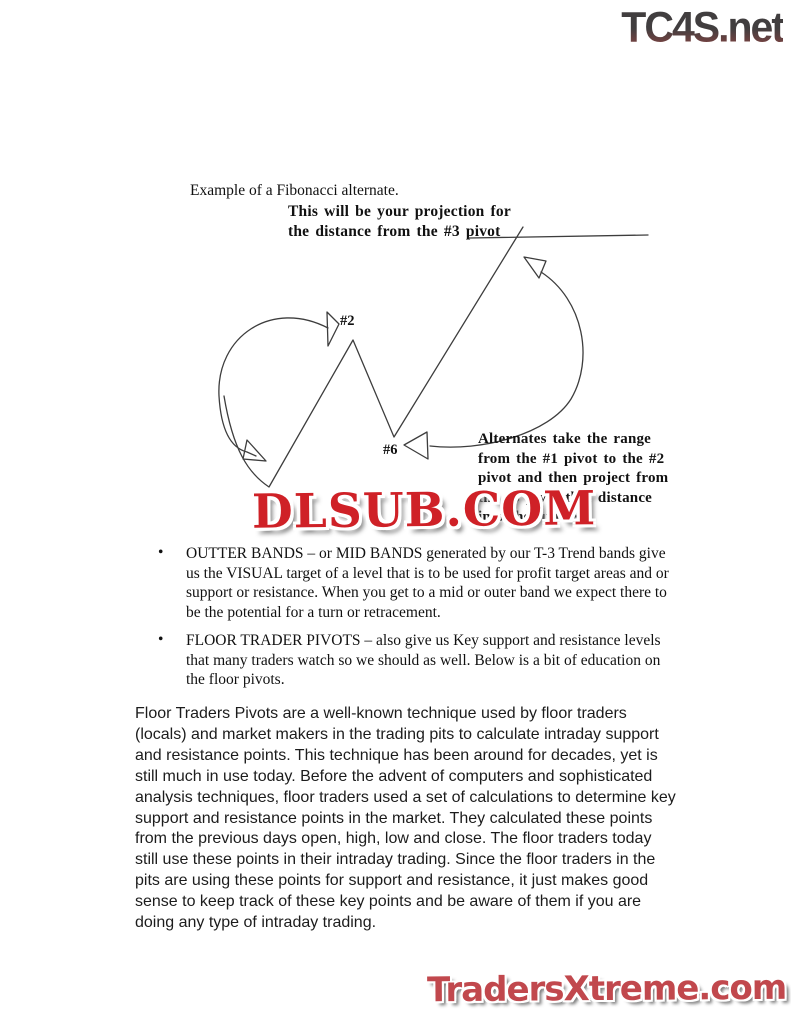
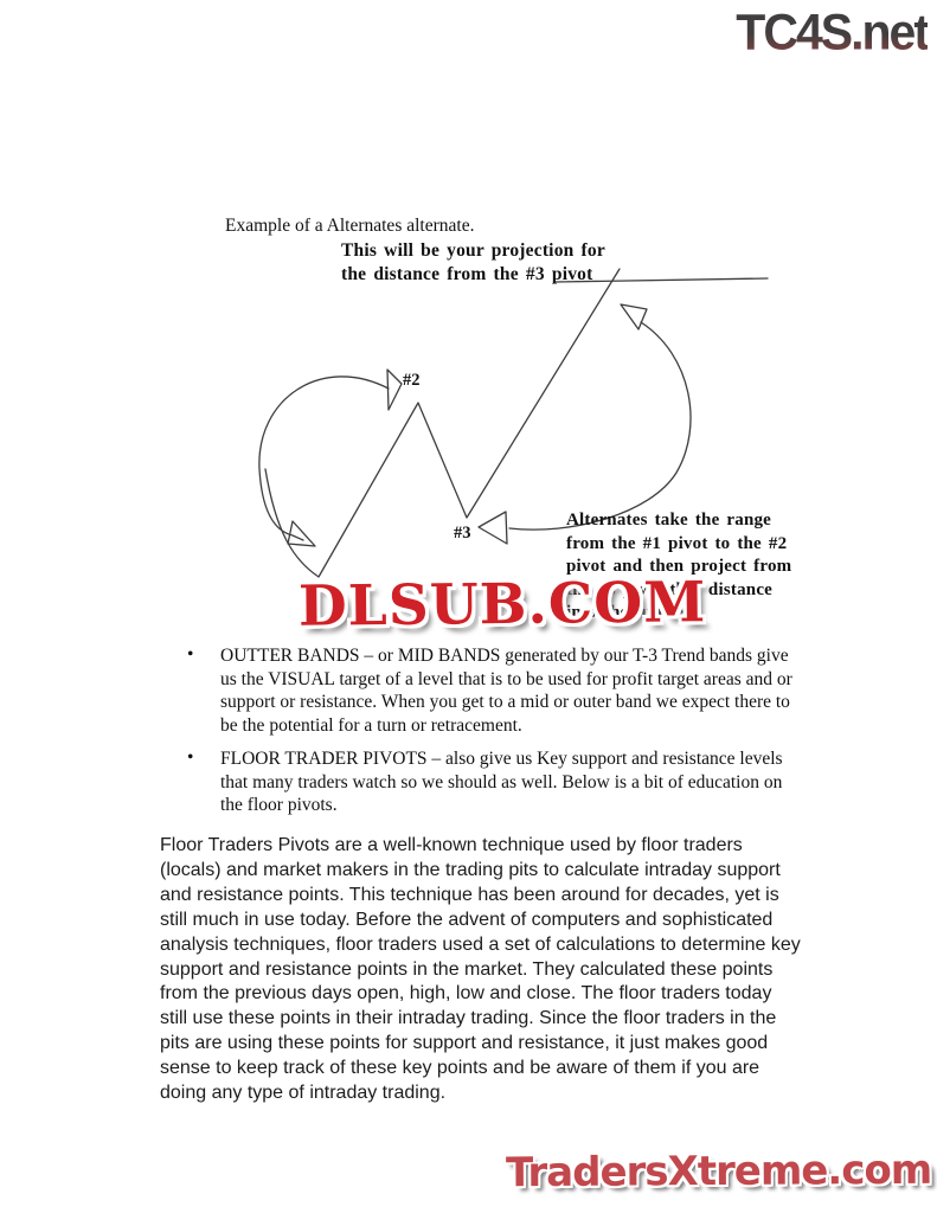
  TC4S.net
- Example of a Fibonacci alternate.
+ Example of a Alternates alternate.
  This will be your projection for
  the distance from the #3 pivot
  #2
- #6
+ #3
  Alternates take the range
  from the #1 pivot to the #2
  pivot and then project from
  the #3 pivot that distance
  into the future.
  DLSUB.COM
  •
  OUTTER BANDS – or MID BANDS generated by our T-3 Trend bands give
  us the VISUAL target of a level that is to be used for profit target areas and or
  support or resistance. When you get to a mid or outer band we expect there to
  be the potential for a turn or retracement.
  •
  FLOOR TRADER PIVOTS – also give us Key support and resistance levels
  that many traders watch so we should as well. Below is a bit of education on
  the floor pivots.
  Floor Traders Pivots are a well-known technique used by floor traders
  (locals) and market makers in the trading pits to calculate intraday support
  and resistance points. This technique has been around for decades, yet is
  still much in use today. Before the advent of computers and sophisticated
  analysis techniques, floor traders used a set of calculations to determine key
  support and resistance points in the market. They calculated these points
  from the previous days open, high, low and close. The floor traders today
  still use these points in their intraday trading. Since the floor traders in the
  pits are using these points for support and resistance, it just makes good
  sense to keep track of these key points and be aware of them if you are
  doing any type of intraday trading.
  TradersXtreme.com
